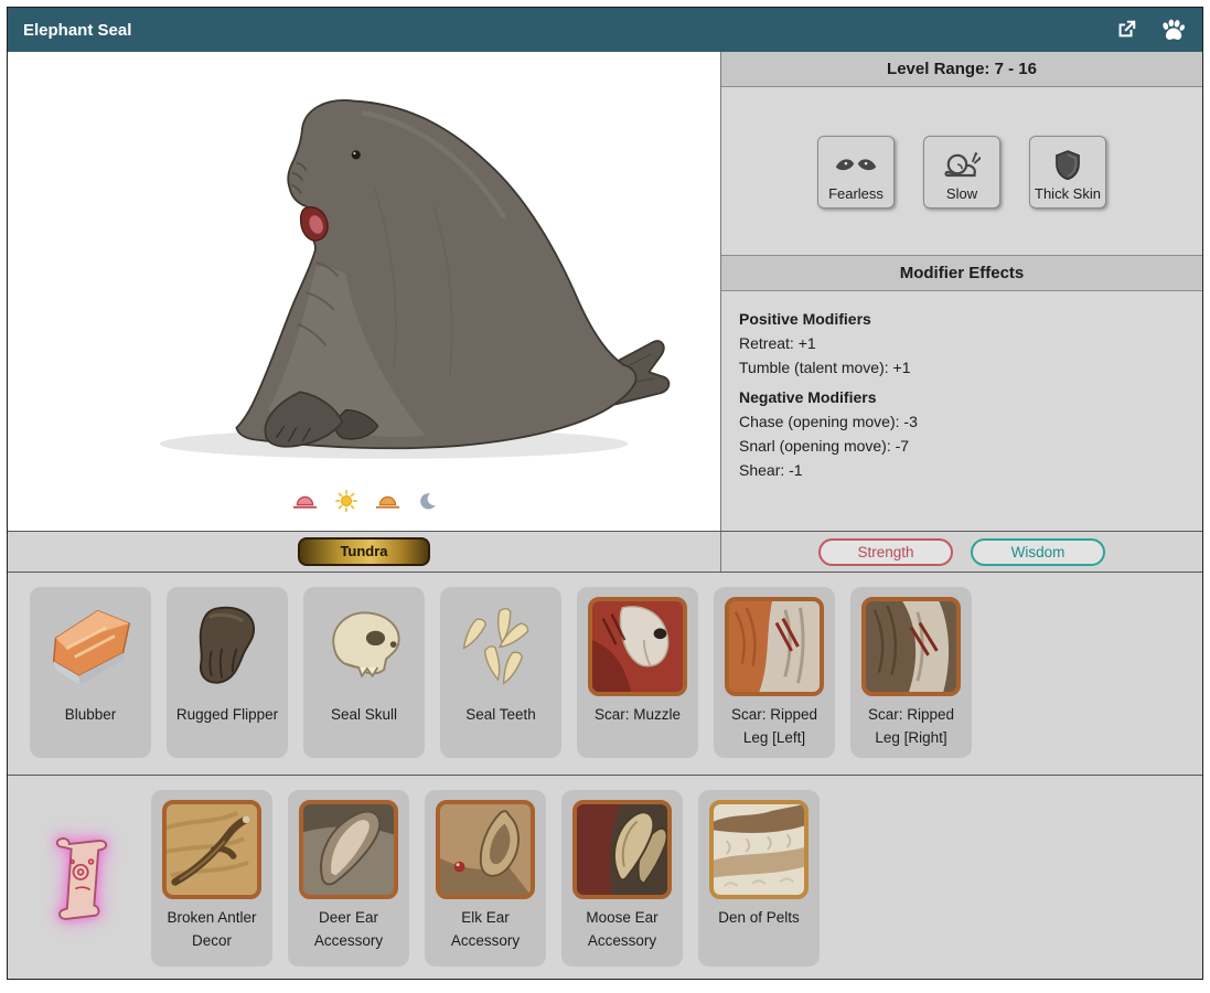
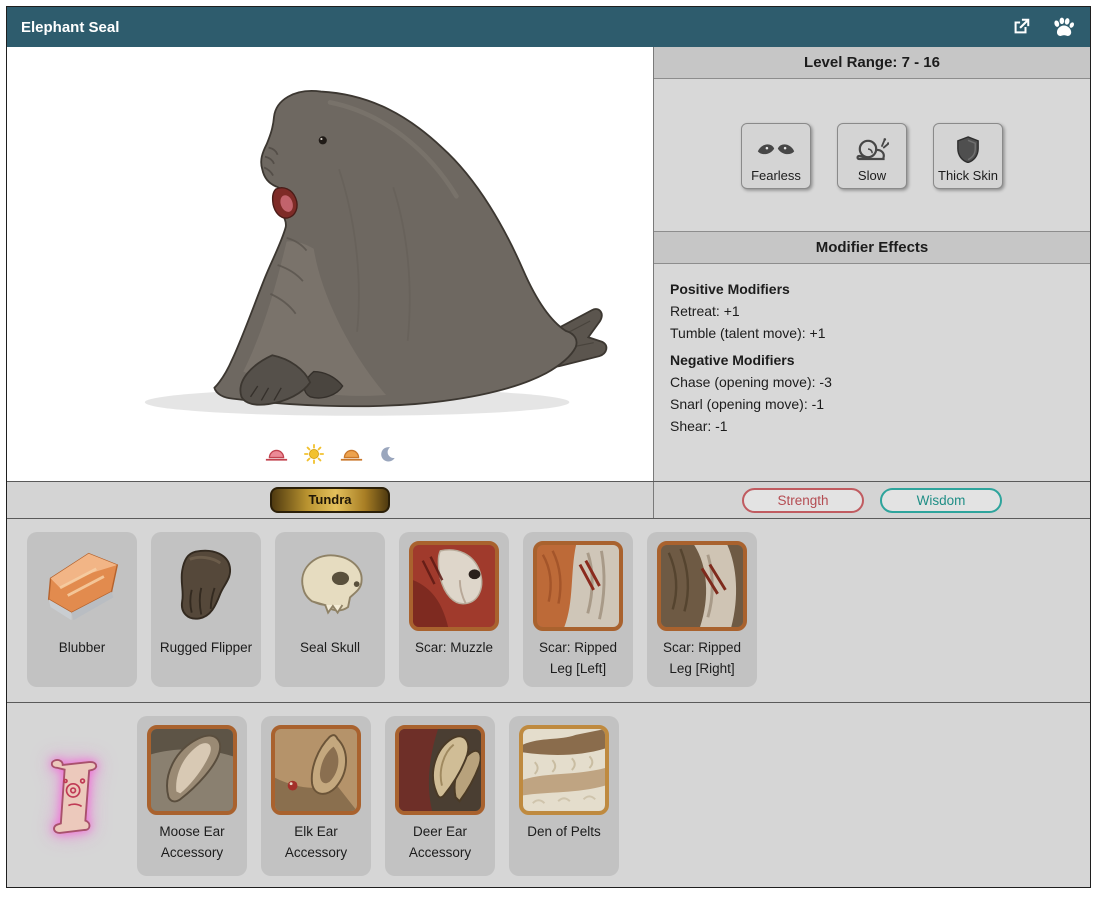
  Elephant Seal
  Level Range: 7 - 16
  Fearless
  Slow
  Thick Skin
  Modifier Effects
  Positive Modifiers
  Retreat: +1
  Tumble (talent move): +1
  Negative Modifiers
  Chase (opening move): -3
- Snarl (opening move): -7
+ Snarl (opening move): -1
  Shear: -1
  Tundra
  Strength
  Wisdom
  Blubber
  Rugged Flipper
  Seal Skull
- Seal Teeth
  Scar: Muzzle
  Scar: Ripped Leg [Left]
  Scar: Ripped Leg [Right]
- Broken Antler Decor
- Deer Ear Accessory
+ Moose Ear Accessory
  Elk Ear Accessory
- Moose Ear Accessory
+ Deer Ear Accessory
  Den of Pelts
